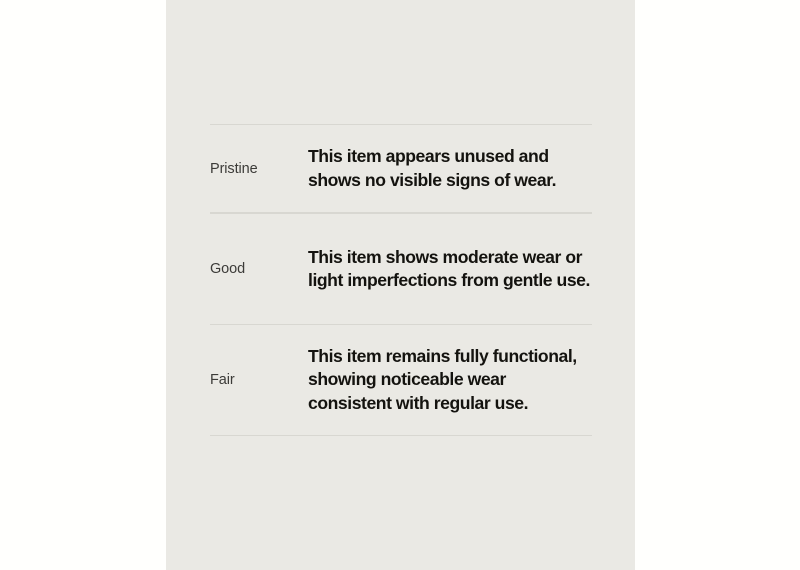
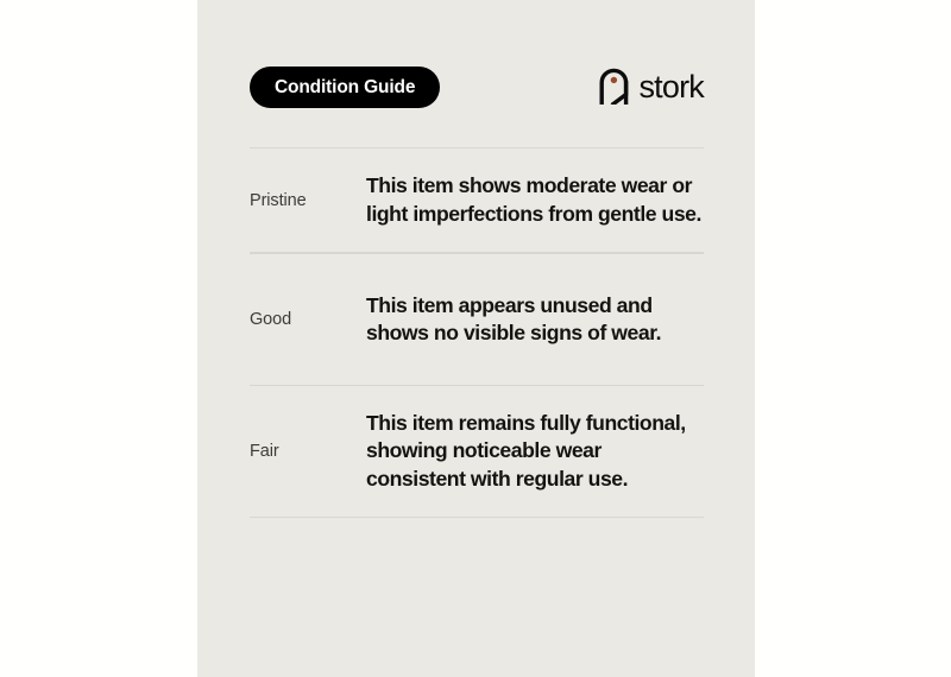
+ Condition Guide
+ stork
  Pristine
- This item appears unused and shows no visible signs of wear.
+ This item shows moderate wear or light imperfections from gentle use.
  Good
- This item shows moderate wear or light imperfections from gentle use.
+ This item appears unused and shows no visible signs of wear.
  Fair
  This item remains fully functional, showing noticeable wear consistent with regular use.
